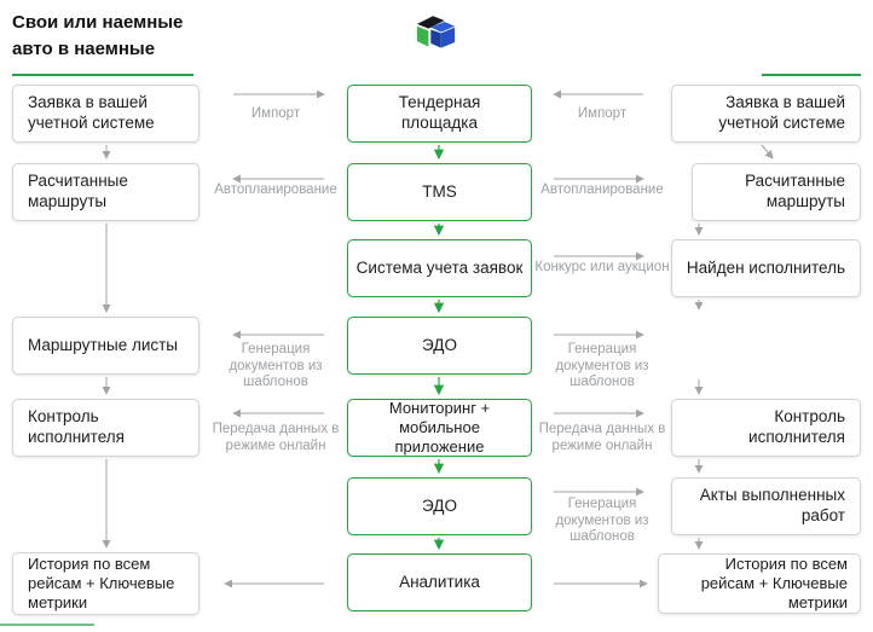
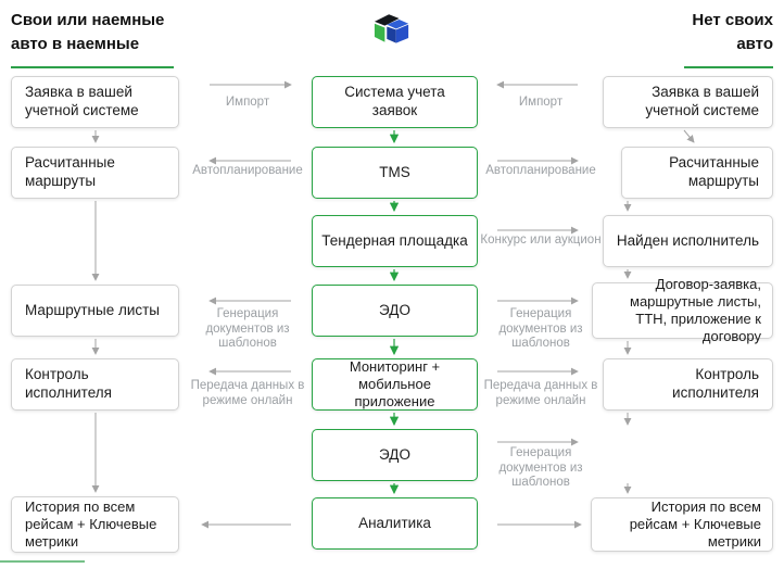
  Свои или наемные авто в наемные
+ Нет своих авто
  Заявка в вашей учетной системе
  Расчитанные маршруты
  Маршрутные листы
  Контроль исполнителя
  История по всем рейсам + Ключевые метрики
- Тендерная площадка
+ Система учета заявок
  TMS
- Система учета заявок
+ Тендерная площадка
  ЭДО
  Мониторинг + мобильное приложение
  ЭДО
  Аналитика
  Заявка в вашей учетной системе
  Расчитанные маршруты
  Найден исполнитель
+ Договор-заявка, маршрутные листы, ТТН, приложение к договору
  Контроль исполнителя
- Акты выполненных работ
  История по всем рейсам + Ключевые метрики
  Импорт
  Автопланирование
  Генерация документов из шаблонов
  Передача данных в режиме онлайн
  Импорт
  Автопланирование
  Конкурс или аукцион
  Генерация документов из шаблонов
  Передача данных в режиме онлайн
  Генерация документов из шаблонов
